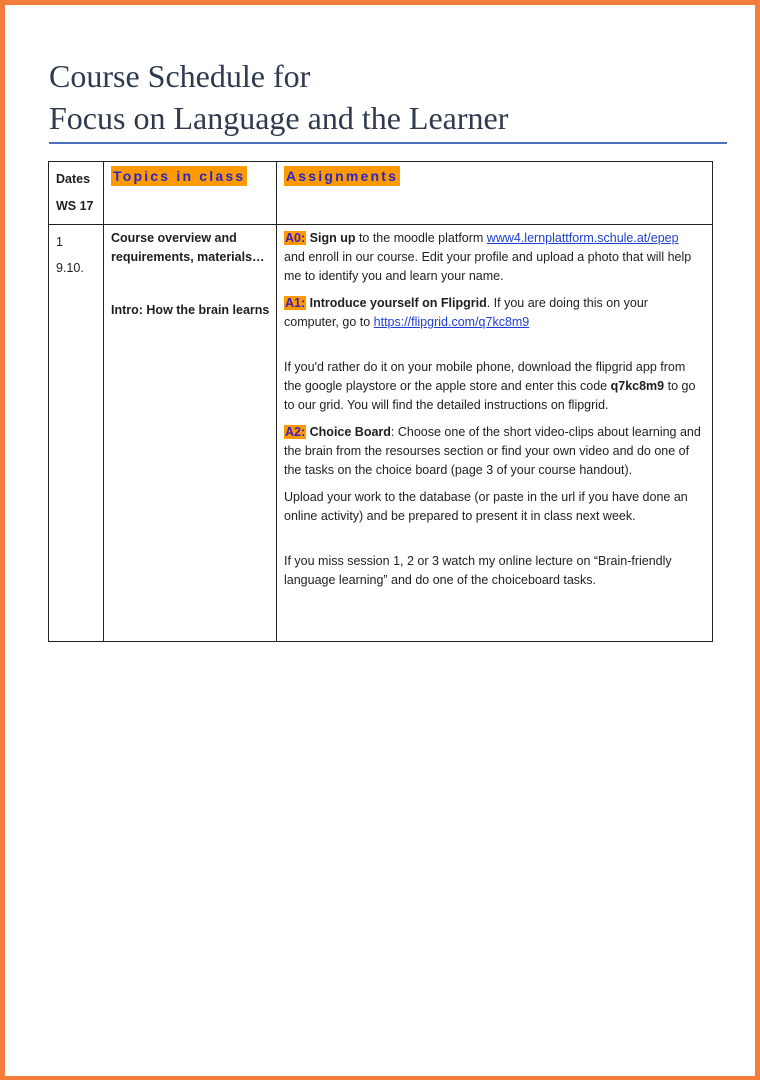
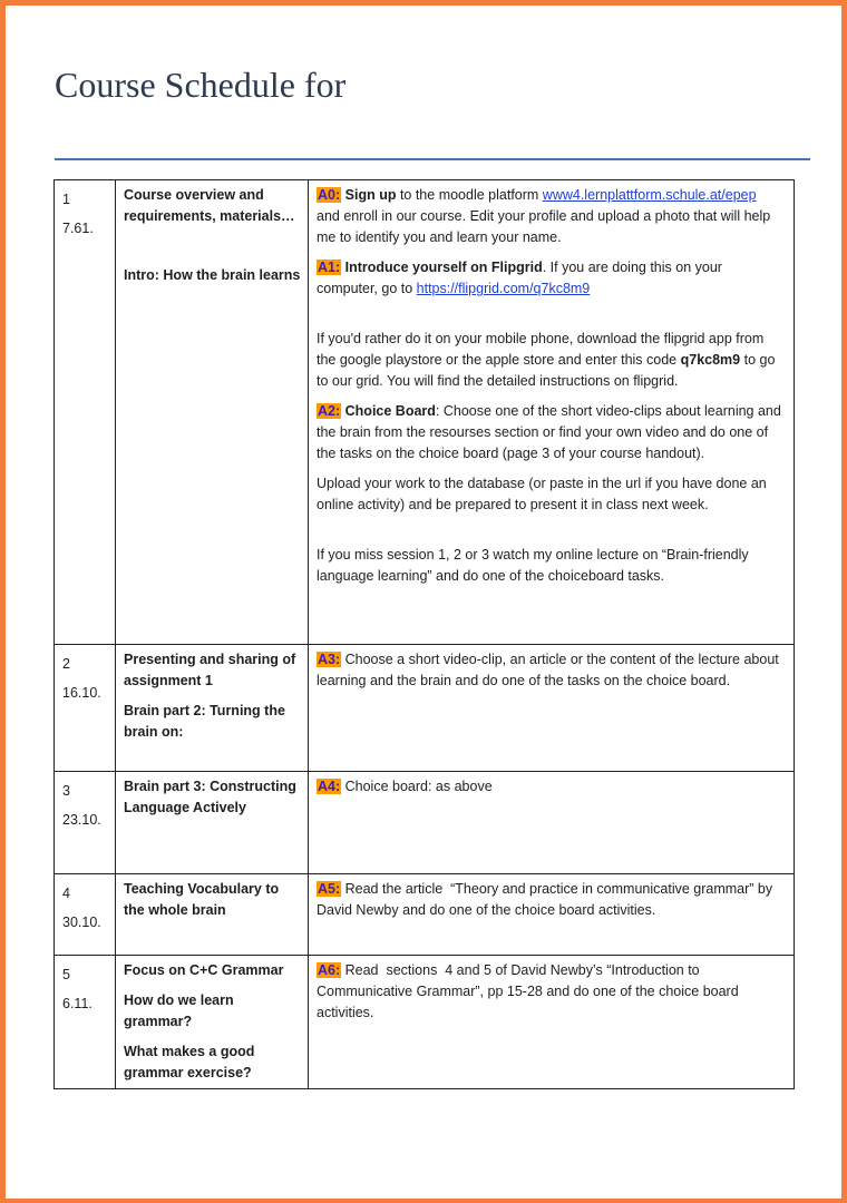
  Course Schedule for
- Focus on Language and the Learner
- Dates WS 17	Topics in class	Assignments
- 1 9.10.	Course overview and requirements, materials… Intro: How the brain learns	A0: Sign up to the moodle platform www4.lernplattform.schule.at/epep and enroll in our course. Edit your profile and upload a photo that will help me to identify you and learn your name. A1: Introduce yourself on Flipgrid. If you are doing this on your computer, go to https://flipgrid.com/q7kc8m9 If you'd rather do it on your mobile phone, download the flipgrid app from the google playstore or the apple store and enter this code q7kc8m9 to go to our grid. You will find the detailed instructions on flipgrid. A2: Choice Board: Choose one of the short video-clips about learning and the brain from the resourses section or find your own video and do one of the tasks on the choice board (page 3 of your course handout). Upload your work to the database (or paste in the url if you have done an online activity) and be prepared to present it in class next week. If you miss session 1, 2 or 3 watch my online lecture on “Brain-friendly language learning” and do one of the choiceboard tasks.
+ 1 7.61.	Course overview and requirements, materials… Intro: How the brain learns	A0: Sign up to the moodle platform www4.lernplattform.schule.at/epep and enroll in our course. Edit your profile and upload a photo that will help me to identify you and learn your name. A1: Introduce yourself on Flipgrid. If you are doing this on your computer, go to https://flipgrid.com/q7kc8m9 If you'd rather do it on your mobile phone, download the flipgrid app from the google playstore or the apple store and enter this code q7kc8m9 to go to our grid. You will find the detailed instructions on flipgrid. A2: Choice Board: Choose one of the short video-clips about learning and the brain from the resourses section or find your own video and do one of the tasks on the choice board (page 3 of your course handout). Upload your work to the database (or paste in the url if you have done an online activity) and be prepared to present it in class next week. If you miss session 1, 2 or 3 watch my online lecture on “Brain-friendly language learning” and do one of the choiceboard tasks.
+ 2 16.10.	Presenting and sharing of assignment 1 Brain part 2: Turning the brain on:	A3: Choose a short video-clip, an article or the content of the lecture about learning and the brain and do one of the tasks on the choice board.
+ 3 23.10.	Brain part 3: Constructing Language Actively	A4: Choice board: as above
+ 4 30.10.	Teaching Vocabulary to the whole brain	A5: Read the article “Theory and practice in communicative grammar” by David Newby and do one of the choice board activities.
+ 5 6.11.	Focus on C+C Grammar How do we learn grammar? What makes a good grammar exercise?	A6: Read sections 4 and 5 of David Newby’s “Introduction to Communicative Grammar”, pp 15-28 and do one of the choice board activities.
